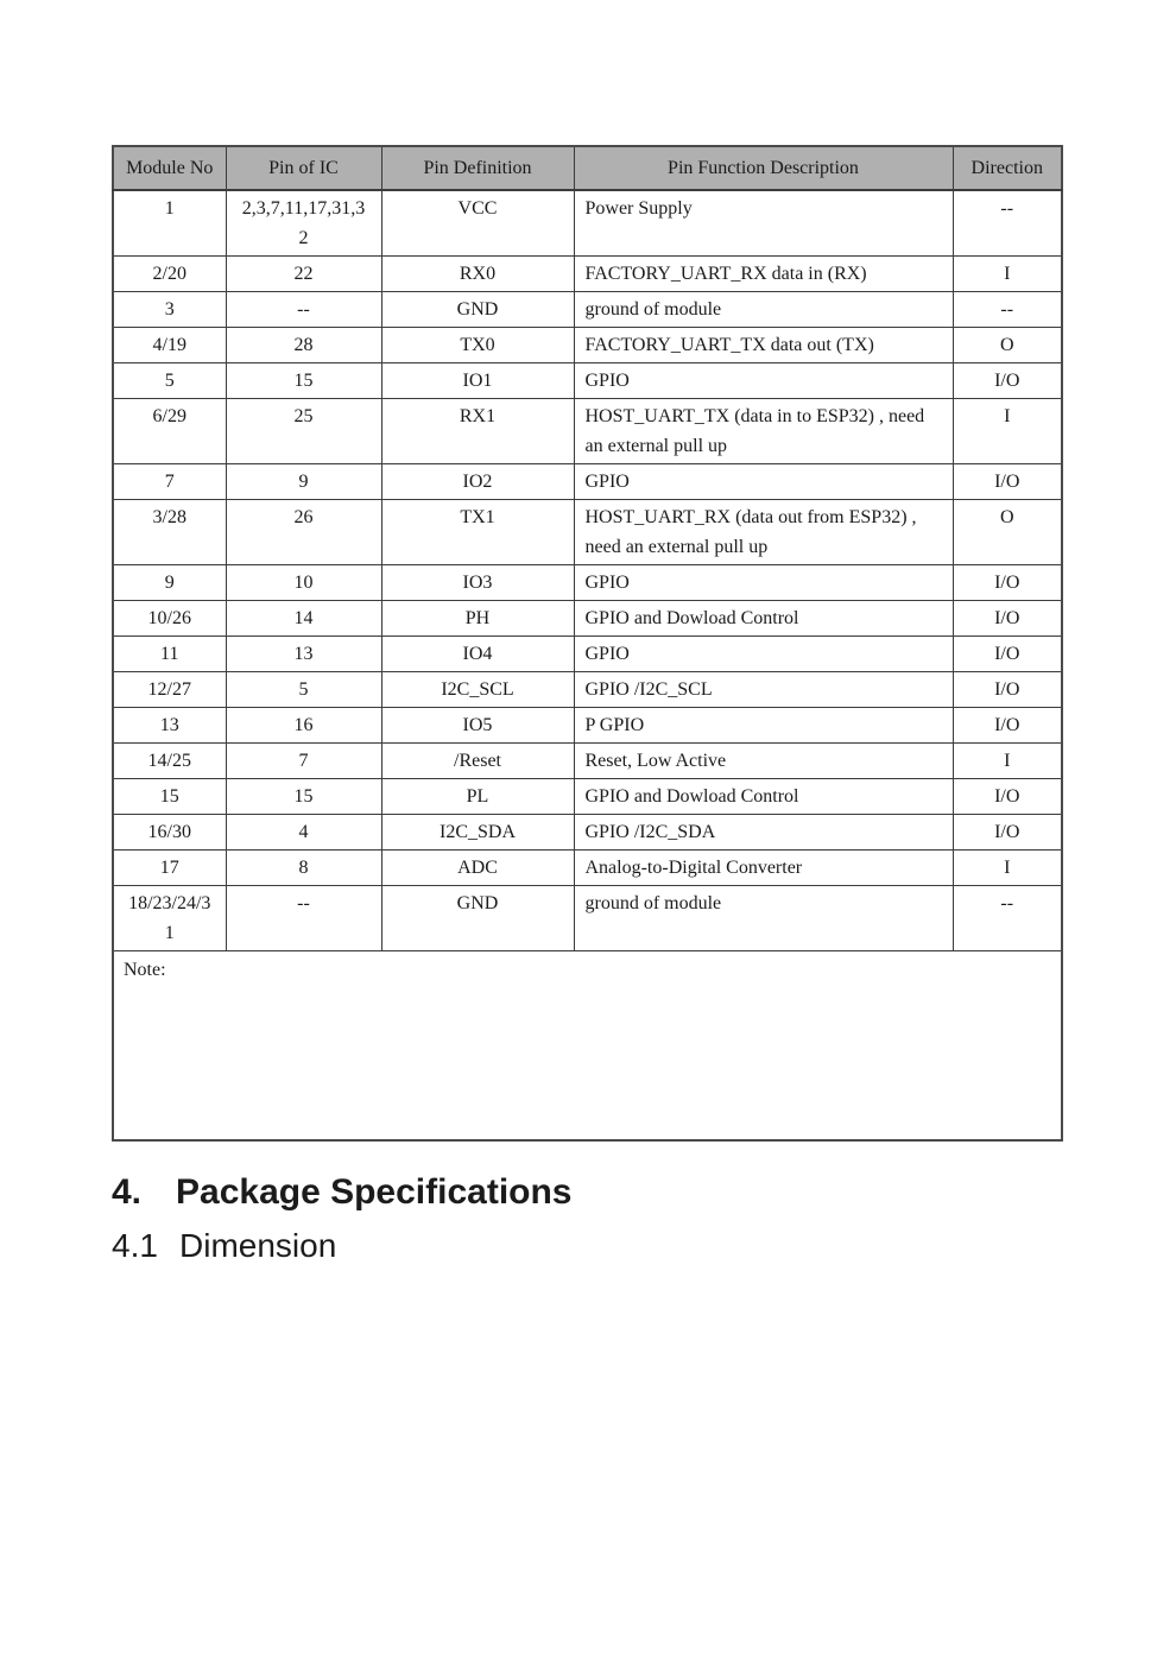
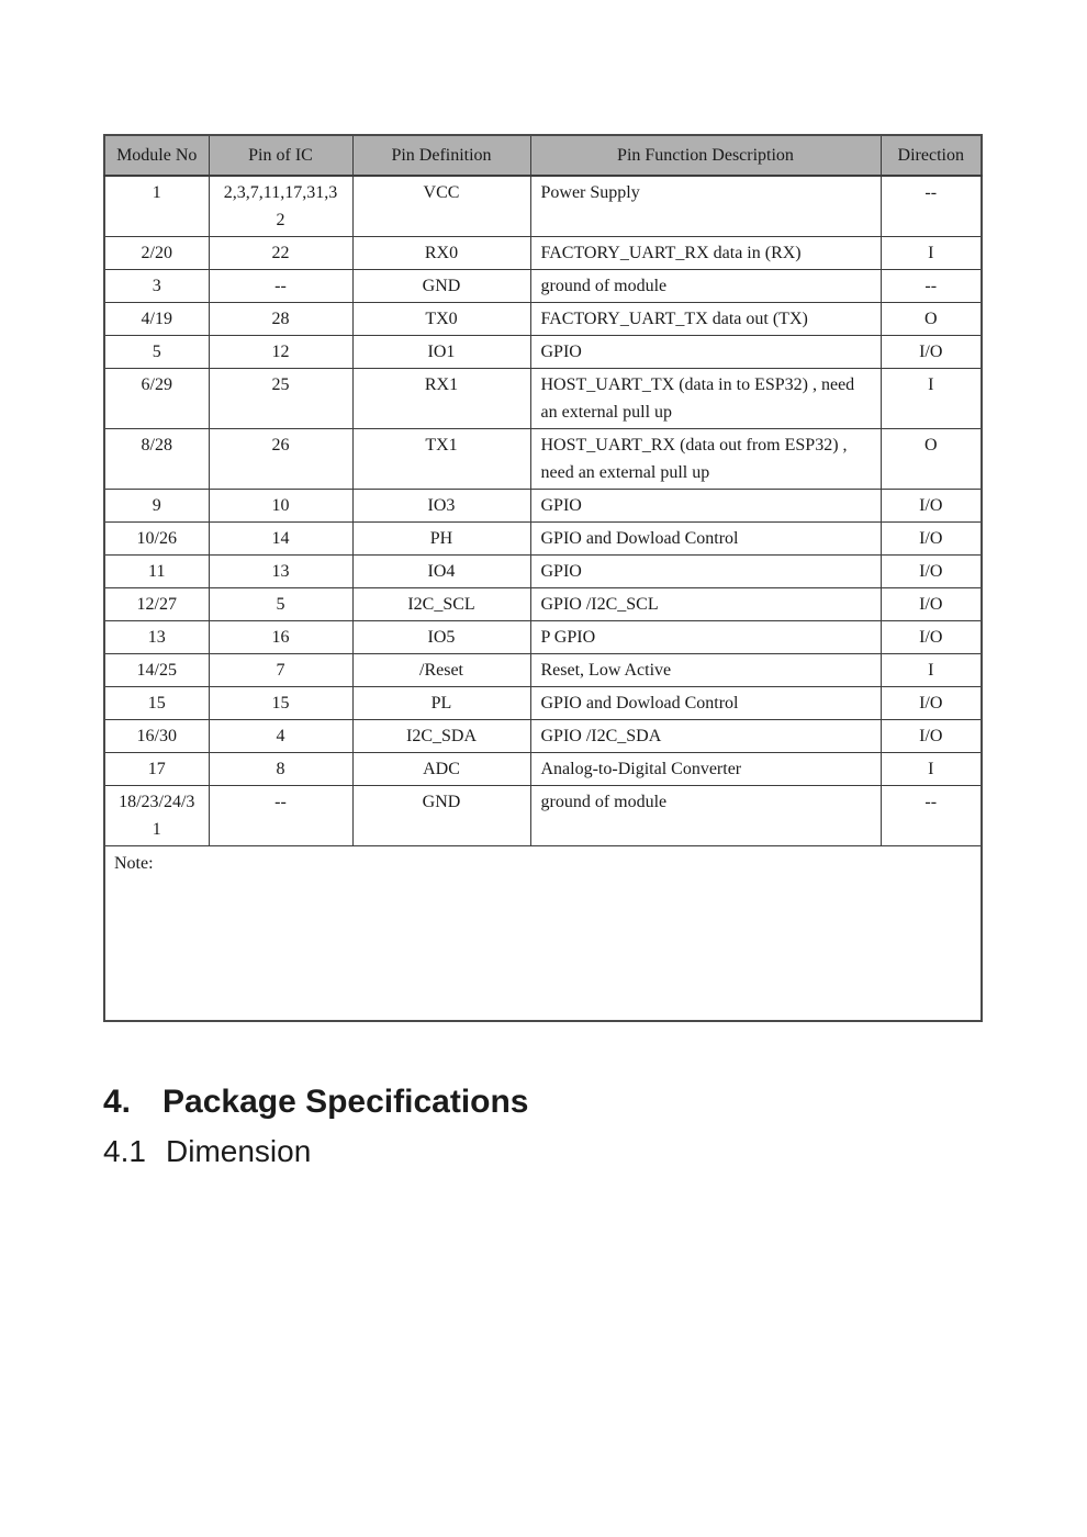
  Module No	Pin of IC	Pin Definition	Pin Function Description	Direction
  1	2,3,7,11,17,31,3 2	VCC	Power Supply	--
  2/20	22	RX0	FACTORY_UART_RX data in (RX)	I
  3	--	GND	ground of module	--
  4/19	28	TX0	FACTORY_UART_TX data out (TX)	O
- 5	15	IO1	GPIO	I/O
+ 5	12	IO1	GPIO	I/O
  6/29	25	RX1	HOST_UART_TX (data in to ESP32) , need an external pull up	I
- 7	9	IO2	GPIO	I/O
- 3/28	26	TX1	HOST_UART_RX (data out from ESP32) , need an external pull up	O
+ 8/28	26	TX1	HOST_UART_RX (data out from ESP32) , need an external pull up	O
  9	10	IO3	GPIO	I/O
  10/26	14	PH	GPIO and Dowload Control	I/O
  11	13	IO4	GPIO	I/O
  12/27	5	I2C_SCL	GPIO /I2C_SCL	I/O
  13	16	IO5	P GPIO	I/O
  14/25	7	/Reset	Reset, Low Active	I
  15	15	PL	GPIO and Dowload Control	I/O
  16/30	4	I2C_SDA	GPIO /I2C_SDA	I/O
  17	8	ADC	Analog-to-Digital Converter	I
  18/23/24/3 1	--	GND	ground of module	--
  Note:
  4.
  Package Specifications
  4.1
  Dimension
